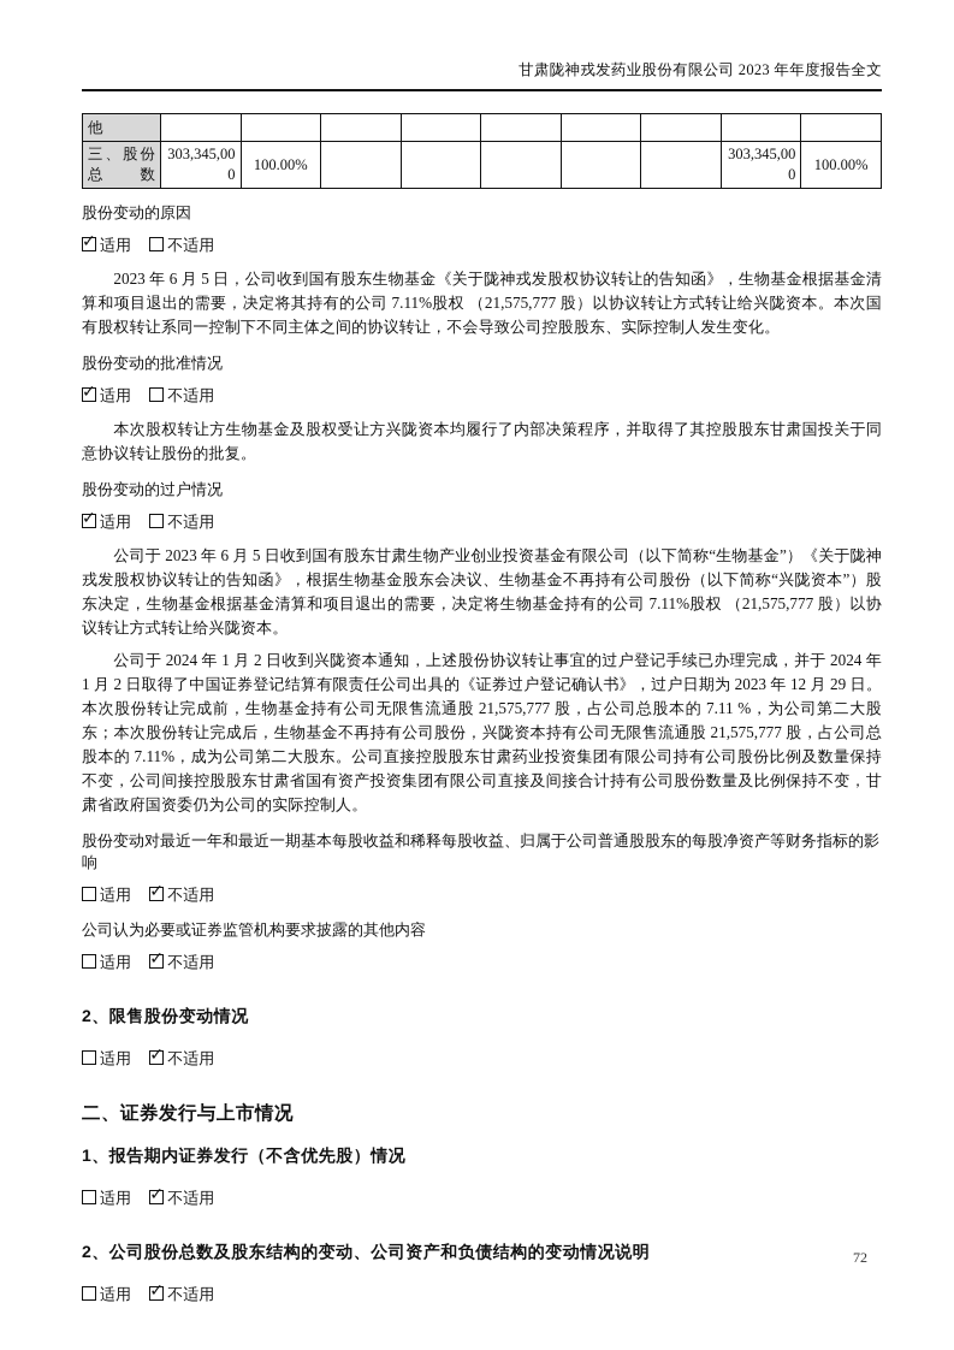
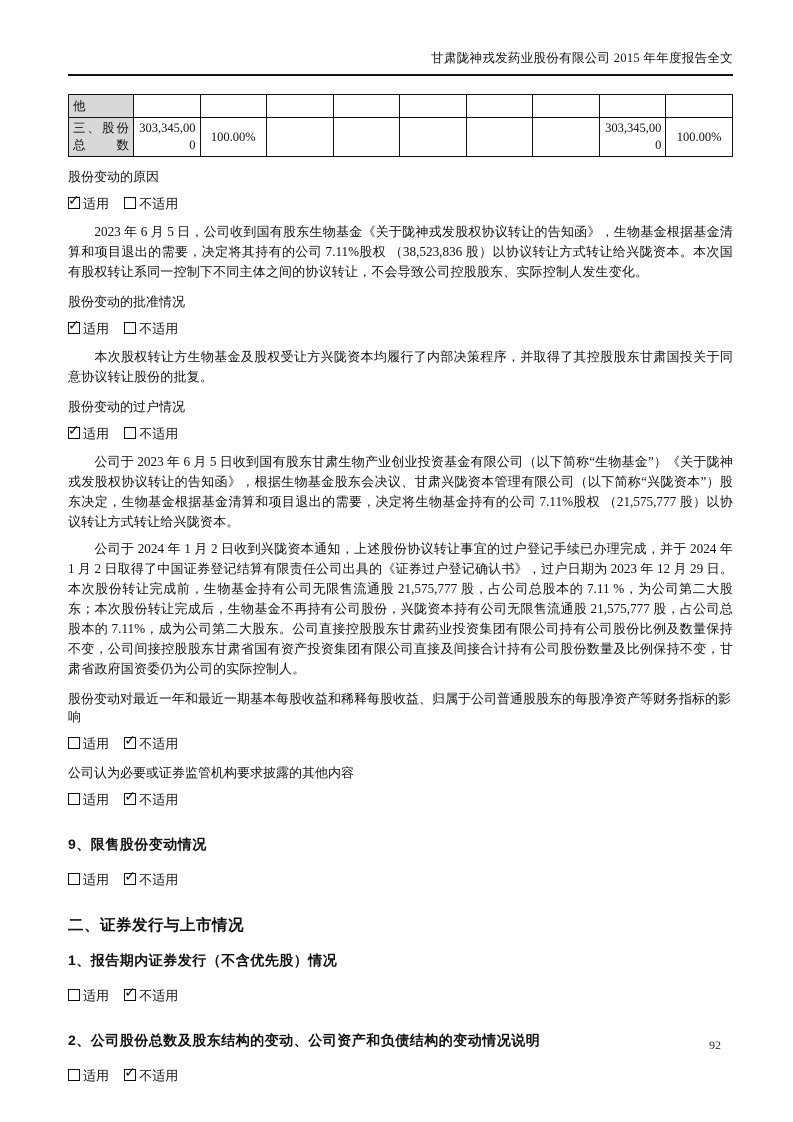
- 甘肃陇神戎发药业股份有限公司 2023 年年度报告全文
+ 甘肃陇神戎发药业股份有限公司 2015 年年度报告全文
  他
  三、股份总数	303,345,000	100.00%						303,345,000	100.00%
  股份变动的原因
  适用 不适用
- 2023 年 6 月 5 日，公司收到国有股东生物基金《关于陇神戎发股权协议转让的告知函》，生物基金根据基金清算和项目退出的需要，决定将其持有的公司 7.11%股权 （21,575,777 股）以协议转让方式转让给兴陇资本。本次国有股权转让系同一控制下不同主体之间的协议转让，不会导致公司控股股东、实际控制人发生变化。
+ 2023 年 6 月 5 日，公司收到国有股东生物基金《关于陇神戎发股权协议转让的告知函》，生物基金根据基金清算和项目退出的需要，决定将其持有的公司 7.11%股权 （38,523,836 股）以协议转让方式转让给兴陇资本。本次国有股权转让系同一控制下不同主体之间的协议转让，不会导致公司控股股东、实际控制人发生变化。
  股份变动的批准情况
  适用 不适用
  本次股权转让方生物基金及股权受让方兴陇资本均履行了内部决策程序，并取得了其控股股东甘肃国投关于同意协议转让股份的批复。
  股份变动的过户情况
  适用 不适用
- 公司于 2023 年 6 月 5 日收到国有股东甘肃生物产业创业投资基金有限公司（以下简称“生物基金”）《关于陇神戎发股权协议转让的告知函》，根据生物基金股东会决议、生物基金不再持有公司股份（以下简称“兴陇资本”）股东决定，生物基金根据基金清算和项目退出的需要，决定将生物基金持有的公司 7.11%股权 （21,575,777 股）以协议转让方式转让给兴陇资本。
+ 公司于 2023 年 6 月 5 日收到国有股东甘肃生物产业创业投资基金有限公司（以下简称“生物基金”）《关于陇神戎发股权协议转让的告知函》，根据生物基金股东会决议、甘肃兴陇资本管理有限公司（以下简称“兴陇资本”）股东决定，生物基金根据基金清算和项目退出的需要，决定将生物基金持有的公司 7.11%股权 （21,575,777 股）以协议转让方式转让给兴陇资本。
  公司于 2024 年 1 月 2 日收到兴陇资本通知，上述股份协议转让事宜的过户登记手续已办理完成，并于 2024 年 1 月 2 日取得了中国证券登记结算有限责任公司出具的《证券过户登记确认书》，过户日期为 2023 年 12 月 29 日。本次股份转让完成前，生物基金持有公司无限售流通股 21,575,777 股，占公司总股本的 7.11 %，为公司第二大股东；本次股份转让完成后，生物基金不再持有公司股份，兴陇资本持有公司无限售流通股 21,575,777 股，占公司总股本的 7.11%，成为公司第二大股东。公司直接控股股东甘肃药业投资集团有限公司持有公司股份比例及数量保持不变，公司间接控股股东甘肃省国有资产投资集团有限公司直接及间接合计持有公司股份数量及比例保持不变，甘肃省政府国资委仍为公司的实际控制人。
  股份变动对最近一年和最近一期基本每股收益和稀释每股收益、归属于公司普通股股东的每股净资产等财务指标的影响
  适用 不适用
  公司认为必要或证券监管机构要求披露的其他内容
  适用 不适用
- 2、限售股份变动情况
+ 9、限售股份变动情况
  适用 不适用
  二、证券发行与上市情况
  1、报告期内证券发行（不含优先股）情况
  适用 不适用
  2、公司股份总数及股东结构的变动、公司资产和负债结构的变动情况说明
  适用 不适用
- 72
+ 92
